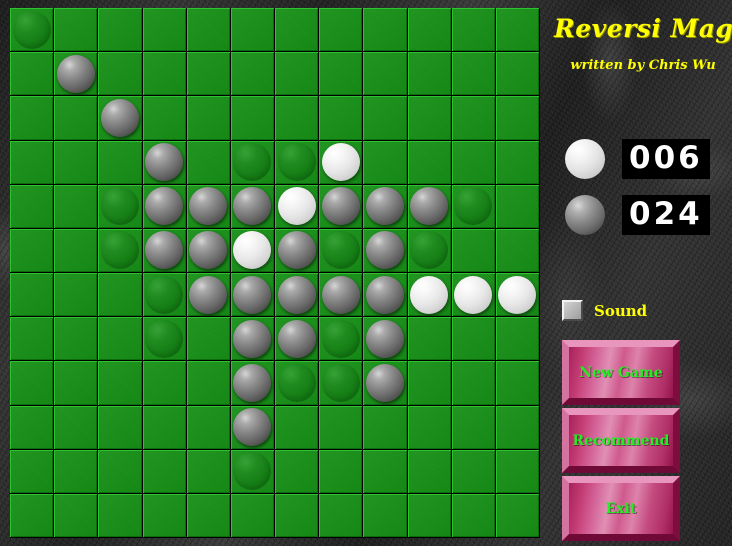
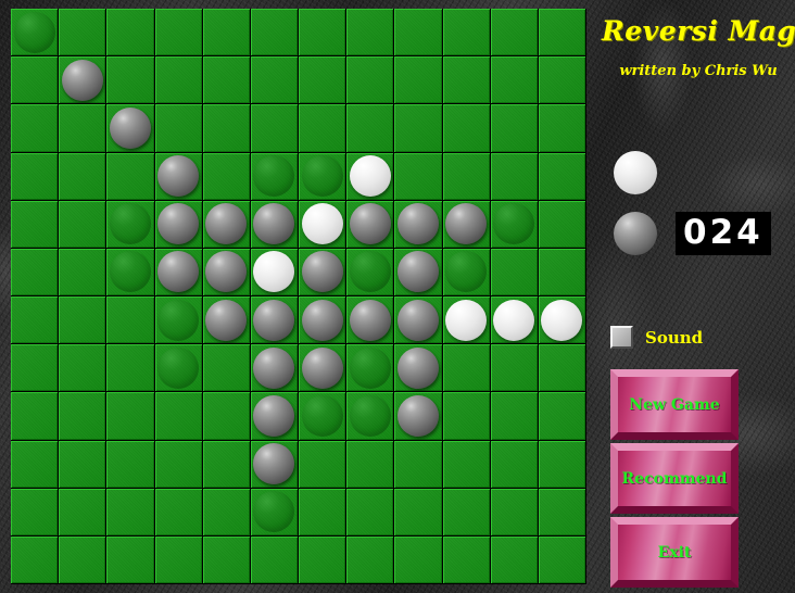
  Reversi Mag
  written by Chris Wu
- 006
  024
  Sound
  New Game
  Recommend
  Exit
